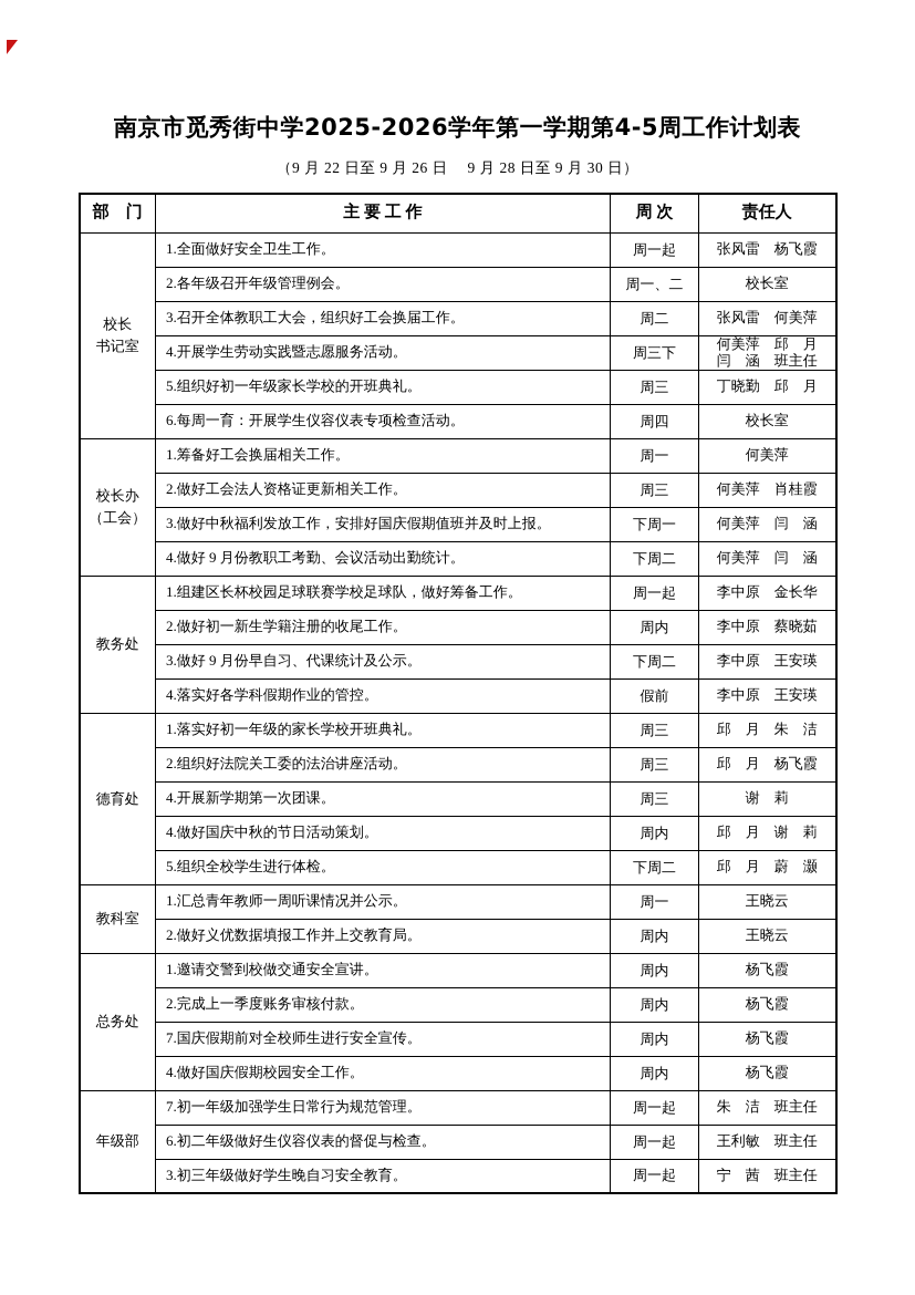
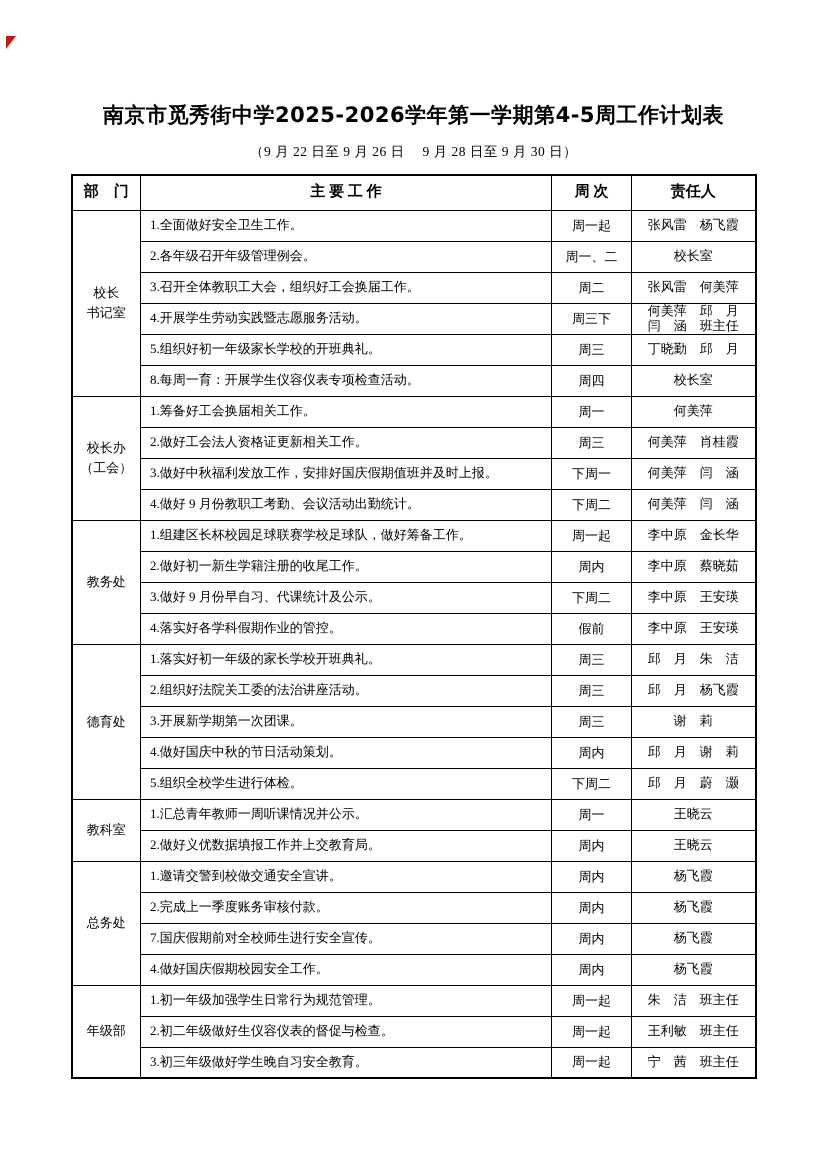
  南京市觅秀街中学2025-2026学年第一学期第4-5周工作计划表
  （9 月 22 日至 9 月 26 日 9 月 28 日至 9 月 30 日）
  部 门	主 要 工 作	周 次	责任人
  校长 书记室	1.全面做好安全卫生工作。	周一起	张风雷 杨飞霞
  2.各年级召开年级管理例会。	周一、二	校长室
  3.召开全体教职工大会，组织好工会换届工作。	周二	张风雷 何美萍
  4.开展学生劳动实践暨志愿服务活动。	周三下	何美萍 邱 月 闫 涵 班主任
  5.组织好初一年级家长学校的开班典礼。	周三	丁晓勤 邱 月
- 6.每周一育：开展学生仪容仪表专项检查活动。	周四	校长室
+ 8.每周一育：开展学生仪容仪表专项检查活动。	周四	校长室
  校长办 （工会）	1.筹备好工会换届相关工作。	周一	何美萍
  2.做好工会法人资格证更新相关工作。	周三	何美萍 肖桂霞
  3.做好中秋福利发放工作，安排好国庆假期值班并及时上报。	下周一	何美萍 闫 涵
  4.做好 9 月份教职工考勤、会议活动出勤统计。	下周二	何美萍 闫 涵
  教务处	1.组建区长杯校园足球联赛学校足球队，做好筹备工作。	周一起	李中原 金长华
  2.做好初一新生学籍注册的收尾工作。	周内	李中原 蔡晓茹
  3.做好 9 月份早自习、代课统计及公示。	下周二	李中原 王安瑛
  4.落实好各学科假期作业的管控。	假前	李中原 王安瑛
  德育处	1.落实好初一年级的家长学校开班典礼。	周三	邱 月 朱 洁
  2.组织好法院关工委的法治讲座活动。	周三	邱 月 杨飞霞
- 4.开展新学期第一次团课。	周三	谢 莉
+ 3.开展新学期第一次团课。	周三	谢 莉
  4.做好国庆中秋的节日活动策划。	周内	邱 月 谢 莉
  5.组织全校学生进行体检。	下周二	邱 月 蔚 灏
  教科室	1.汇总青年教师一周听课情况并公示。	周一	王晓云
  2.做好义优数据填报工作并上交教育局。	周内	王晓云
  总务处	1.邀请交警到校做交通安全宣讲。	周内	杨飞霞
  2.完成上一季度账务审核付款。	周内	杨飞霞
  7.国庆假期前对全校师生进行安全宣传。	周内	杨飞霞
  4.做好国庆假期校园安全工作。	周内	杨飞霞
- 年级部	7.初一年级加强学生日常行为规范管理。	周一起	朱 洁 班主任
+ 年级部	1.初一年级加强学生日常行为规范管理。	周一起	朱 洁 班主任
- 6.初二年级做好生仪容仪表的督促与检查。	周一起	王利敏 班主任
+ 2.初二年级做好生仪容仪表的督促与检查。	周一起	王利敏 班主任
  3.初三年级做好学生晚自习安全教育。	周一起	宁 茜 班主任
